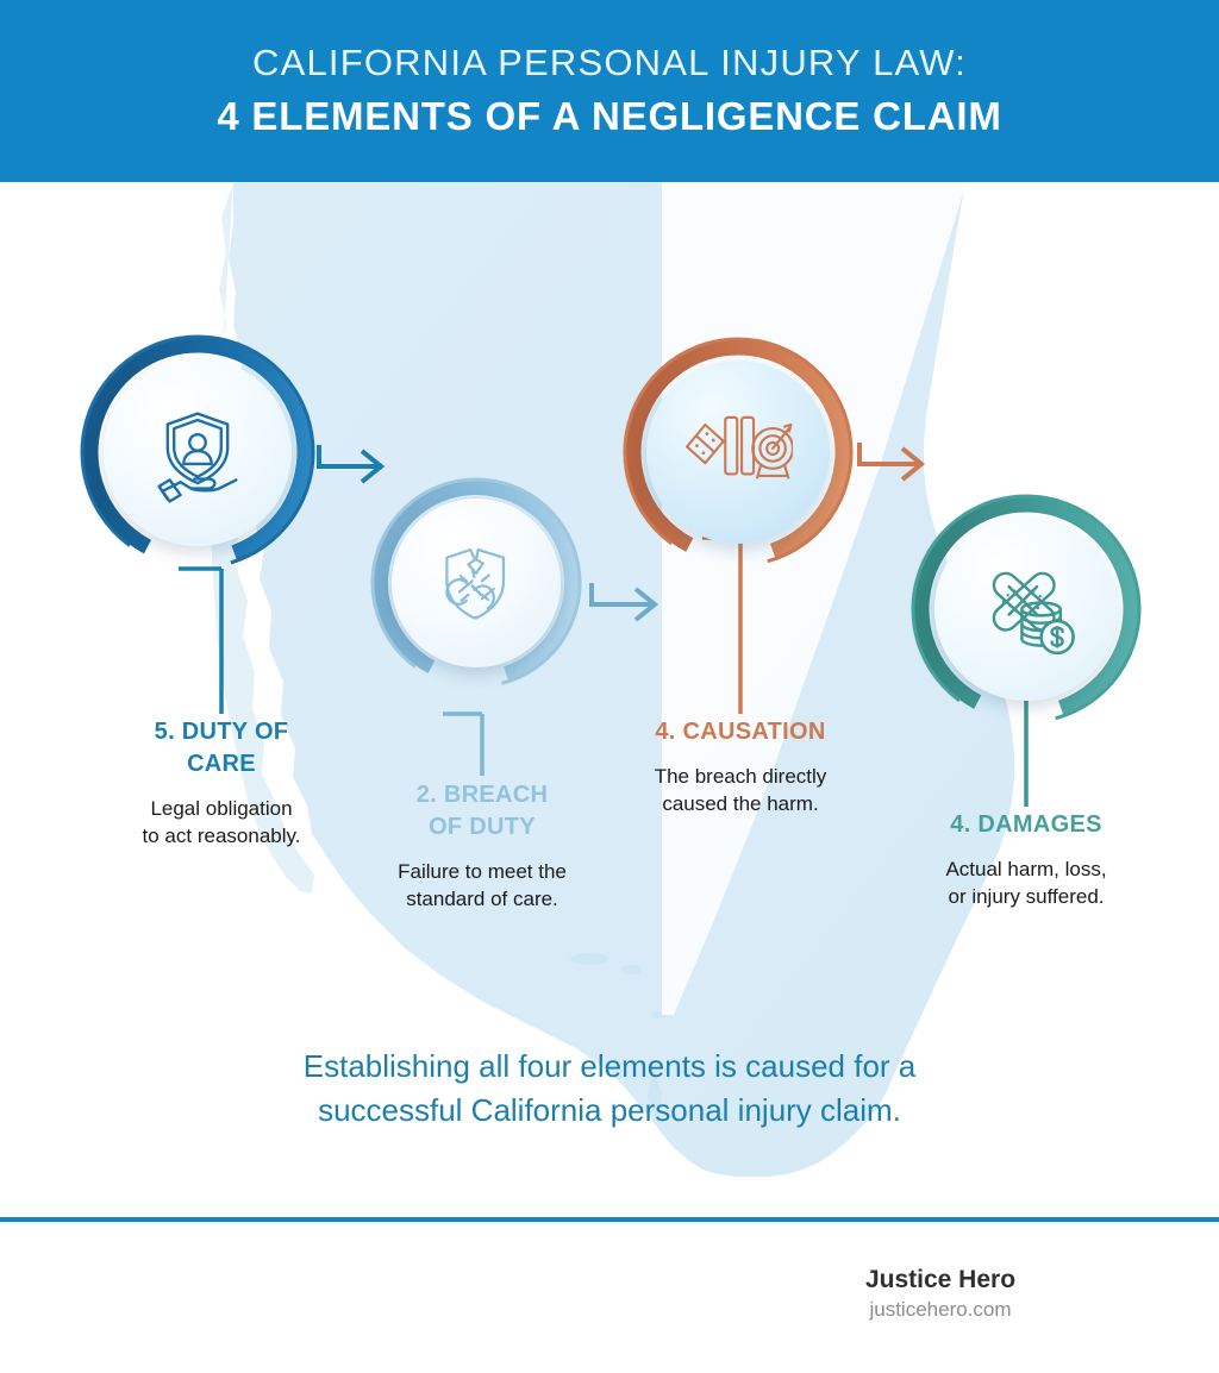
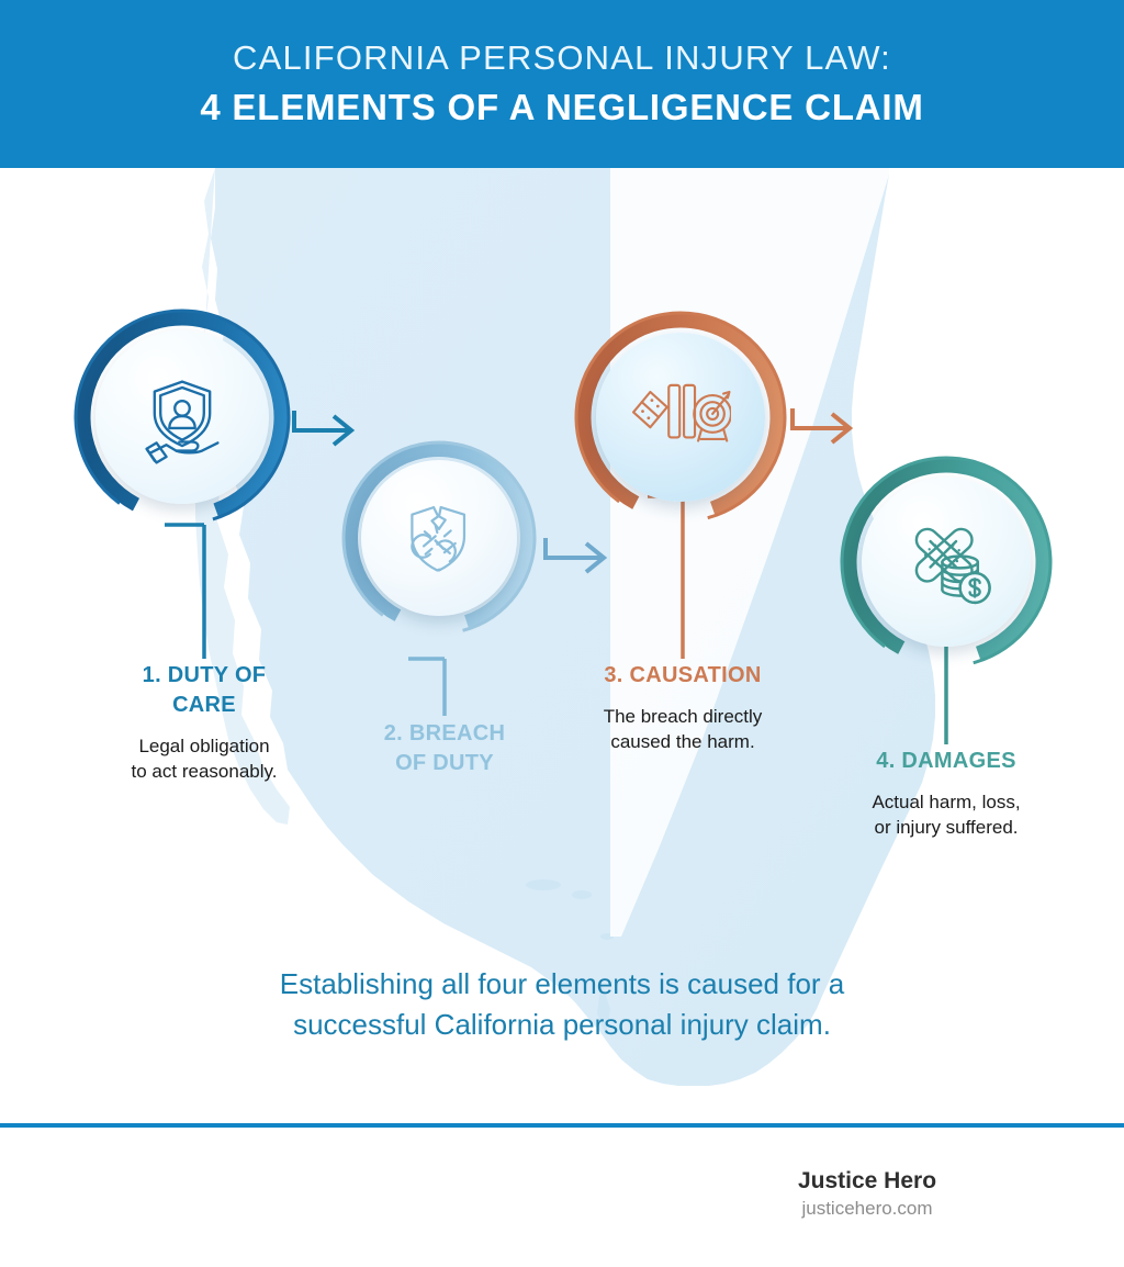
  CALIFORNIA PERSONAL INJURY LAW:
  4 ELEMENTS OF A NEGLIGENCE CLAIM
- 5. DUTY OF
+ 1. DUTY OF
  CARE
  Legal obligation
  to act reasonably.
  2. BREACH
  OF DUTY
- Failure to meet the
- standard of care.
- 4. CAUSATION
+ 3. CAUSATION
  The breach directly
  caused the harm.
  4. DAMAGES
  Actual harm, loss,
  or injury suffered.
  Establishing all four elements is caused for a
  successful California personal injury claim.
  Justice Hero
  justicehero.com
